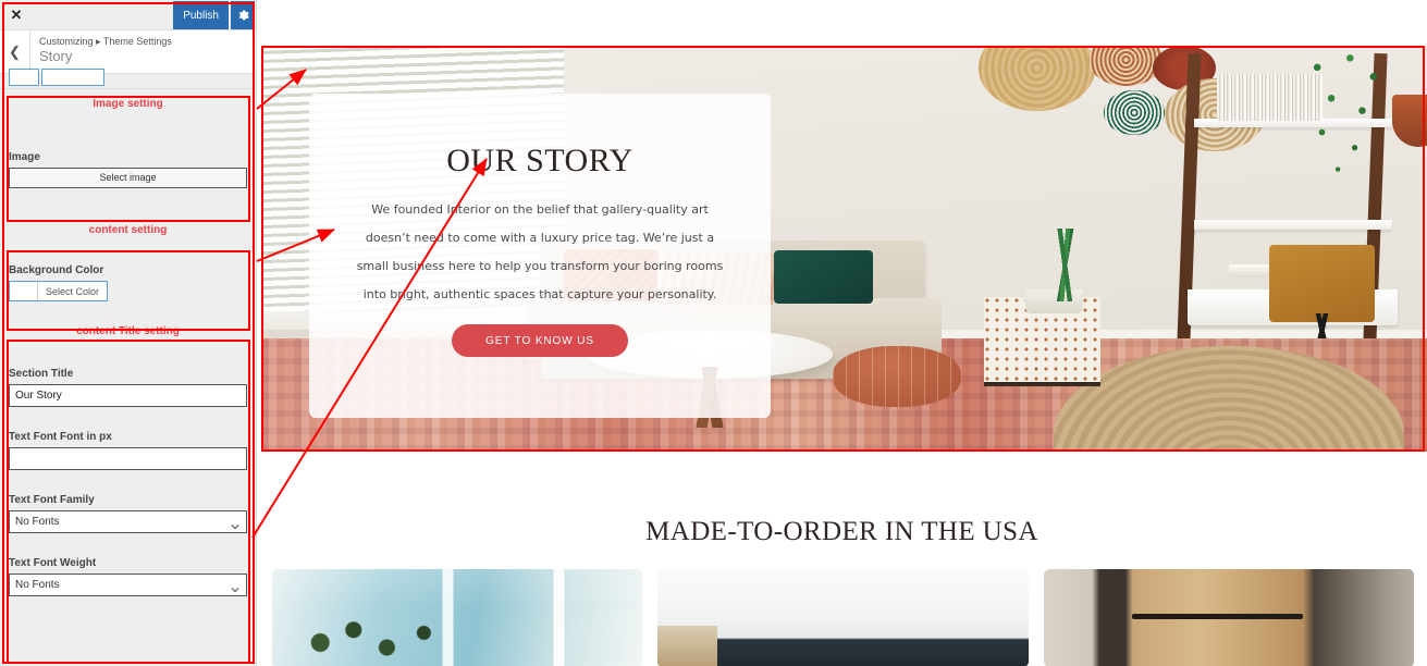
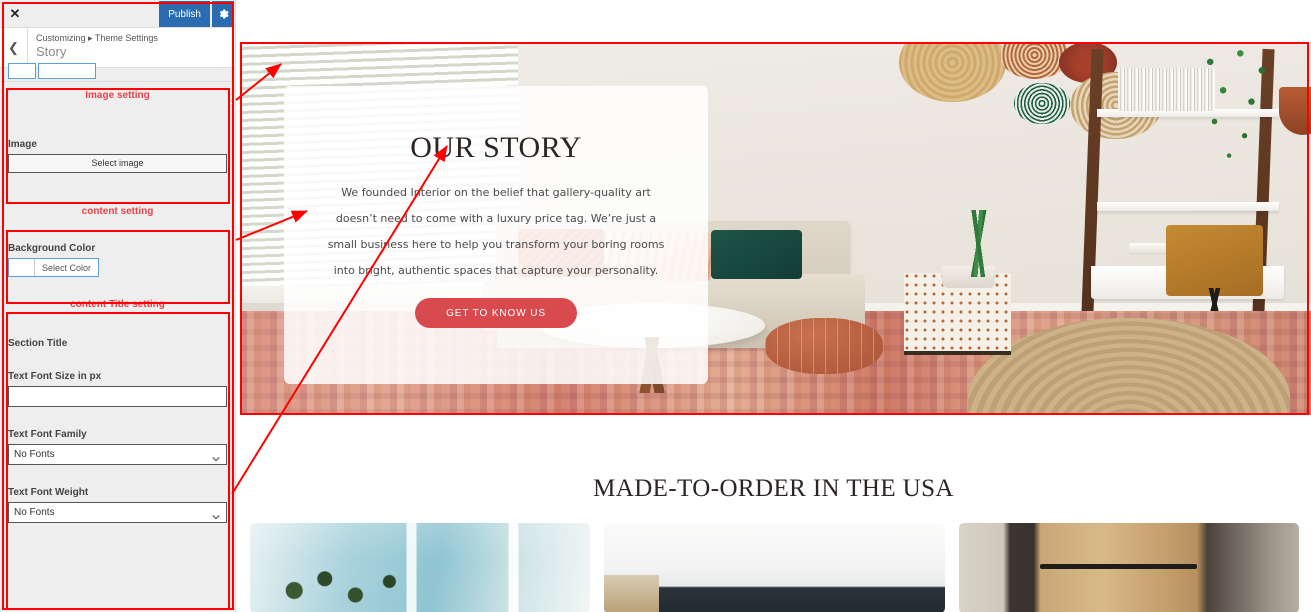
  ✕
  Publish
  ❮
  Customizing ▸ Theme Settings
  Story
  Image setting
  Image
  Select image
  content setting
  Background Color
  Select Color
  content Title setting
  Section Title
- Our Story
- Text Font Font in px
+ Text Font Size in px
  Text Font Family
  No Fonts
  Text Font Weight
  No Fonts
  OUR STORY
  We founded Iterior on the belief that gallery-quality art doesn’t need to come with a luxury price tag. We’re just a small busiess here to help you transform your boring rooms into bright, authentic spaces that capture your personality.
  GET TO KNOW US
  MADE-TO-ORDER IN THE USA
